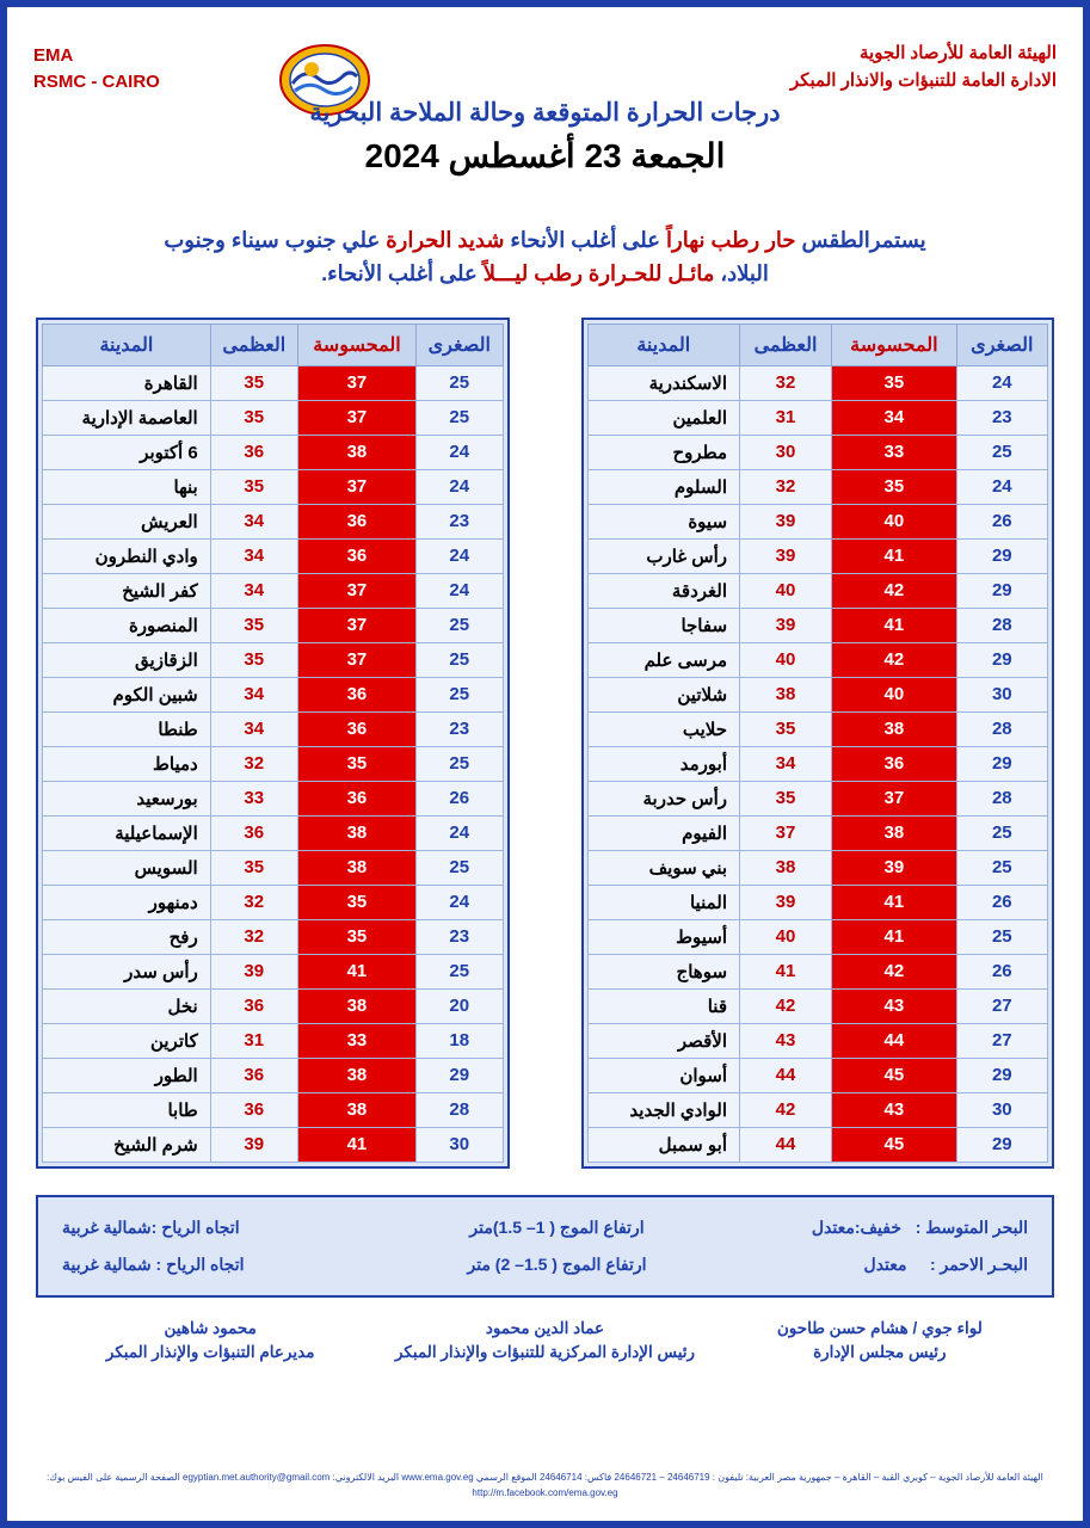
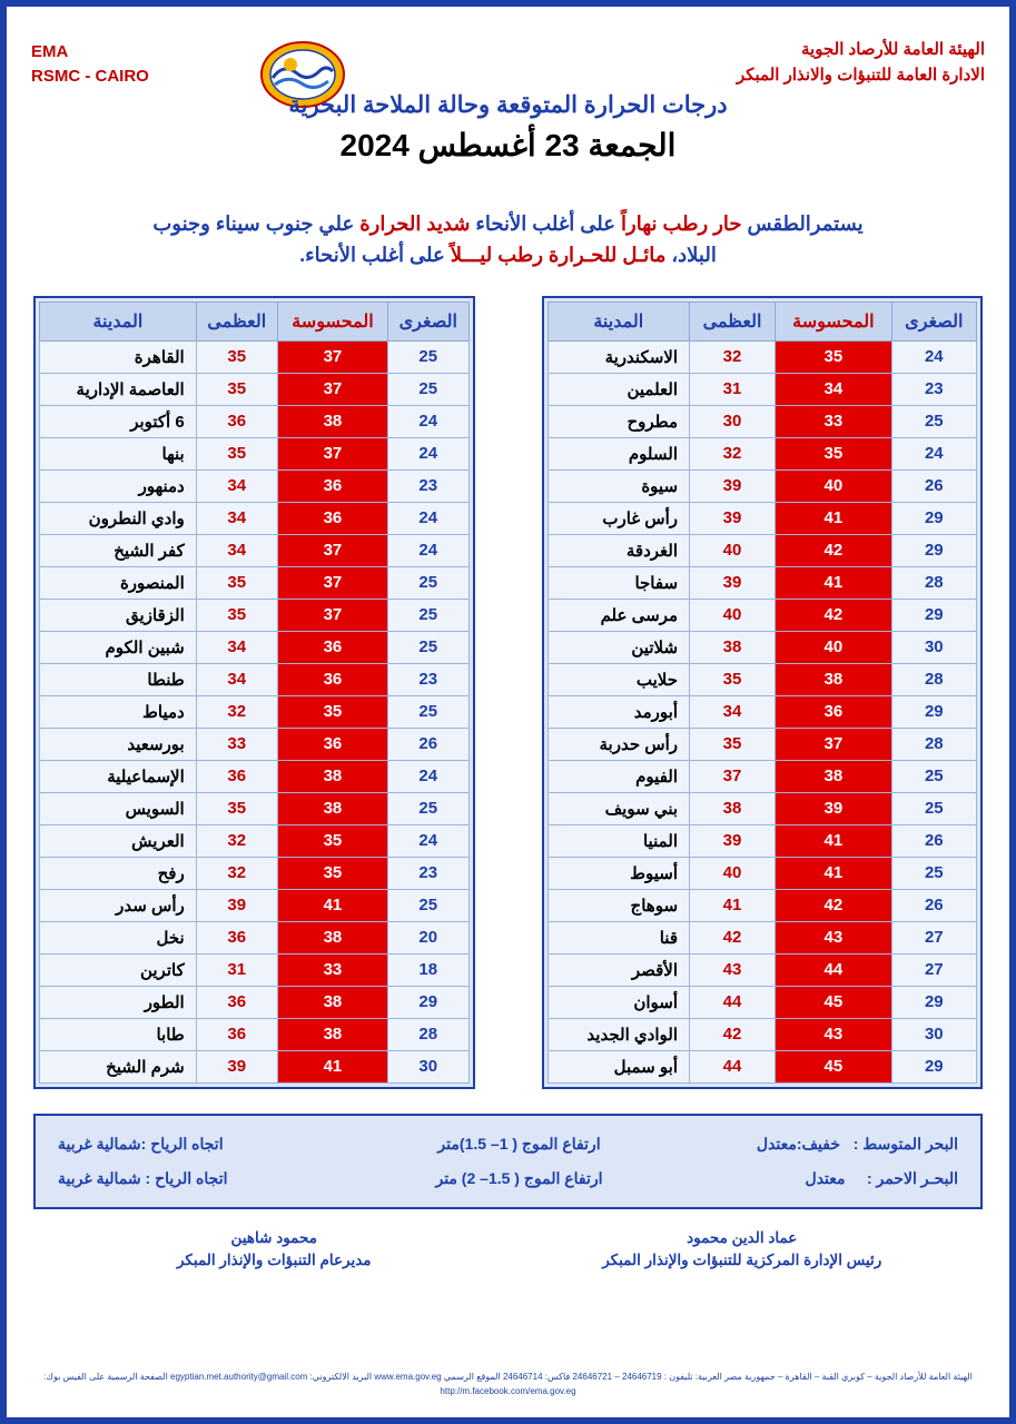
  EMA
  RSMC - CAIRO
  الهيئة العامة للأرصاد الجوية
  الادارة العامة للتنبؤات والانذار المبكر
  درجات الحرارة المتوقعة وحالة الملاحة البحرية
  الجمعة 23 أغسطس 2024
  يستمرالطقس حار رطب نهاراً على أغلب الأنحاء شديد الحرارة علي جنوب سيناء وجنوب
  البلاد، مائـل للحـرارة رطب ليـــلاً على أغلب الأنحاء.
  الصغرى	المحسوسة	العظمى	المدينة
  24	35	32	الاسكندرية
  23	34	31	العلمين
  25	33	30	مطروح
  24	35	32	السلوم
  26	40	39	سيوة
  29	41	39	رأس غارب
  29	42	40	الغردقة
  28	41	39	سفاجا
  29	42	40	مرسى علم
  30	40	38	شلاتين
  28	38	35	حلايب
  29	36	34	أبورمد
  28	37	35	رأس حدربة
  25	38	37	الفيوم
  25	39	38	بني سويف
  26	41	39	المنيا
  25	41	40	أسيوط
  26	42	41	سوهاج
  27	43	42	قنا
  27	44	43	الأقصر
  29	45	44	أسوان
  30	43	42	الوادي الجديد
  29	45	44	أبو سمبل
  الصغرى	المحسوسة	العظمى	المدينة
  25	37	35	القاهرة
  25	37	35	العاصمة الإدارية
  24	38	36	6 أكتوبر
  24	37	35	بنها
- 23	36	34	العريش
+ 23	36	34	دمنهور
  24	36	34	وادي النطرون
  24	37	34	كفر الشيخ
  25	37	35	المنصورة
  25	37	35	الزقازيق
  25	36	34	شبين الكوم
  23	36	34	طنطا
  25	35	32	دمياط
  26	36	33	بورسعيد
  24	38	36	الإسماعيلية
  25	38	35	السويس
- 24	35	32	دمنهور
+ 24	35	32	العريش
  23	35	32	رفح
  25	41	39	رأس سدر
  20	38	36	نخل
  18	33	31	كاترين
  29	38	36	الطور
  28	38	36	طابا
  30	41	39	شرم الشيخ
  البحر المتوسط : خفيف:معتدل
  ارتفاع الموج ( 1– 1.5)متر
  اتجاه الرياح :شمالية غربية
  البحـر الاحمر : معتدل
  ارتفاع الموج ( 1.5– 2) متر
  اتجاه الرياح : شمالية غربية
- لواء جوي / هشام حسن طاحون
- رئيس مجلس الإدارة
  عماد الدين محمود
  رئيس الإدارة المركزية للتنبؤات والإنذار المبكر
  محمود شاهين
  مديرعام التنبؤات والإنذار المبكر
  الهيئة العامة للأرصاد الجوية – كوبري القبة – القاهرة – جمهورية مصر العربية: تليفون : 24646719 – 24646721 فاكس: 24646714 الموقع الرسمي www.ema.gov.eg البريد الالكتروني: egyptian.met.authority@gmail.com الصفحة الرسمية على الفيس بوك: http://m.facebook.com/ema.gov.eg
